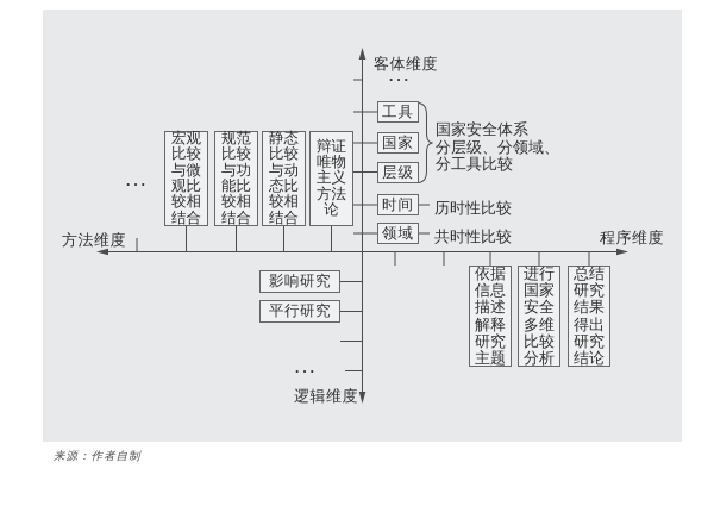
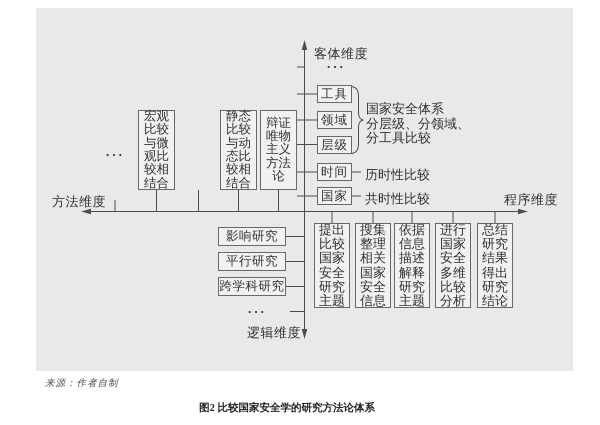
  客体维度
  程序维度
  方法维度
  逻辑维度
  ···
  ···
  ···
  工具
- 国家
+ 领域
  层级
  时间
- 领域
+ 国家
  国家安全体系
  分层级、分领域、
  分工具比较
  历时性比较
  共时性比较
  宏观比较与微观比较相结合
- 规范比较与功能比较相结合
  静态比较与动态比较相结合
  辩证唯物主义方法论
  影响研究
  平行研究
+ 跨学科研究
+ 提出比较国家安全研究主题
+ 搜集整理相关国家安全信息
  依据信息描述解释研究主题
  进行国家安全多维比较分析
  总结研究结果得出研究结论
  来源：作者自制
+ 图2 比较国家安全学的研究方法论体系
